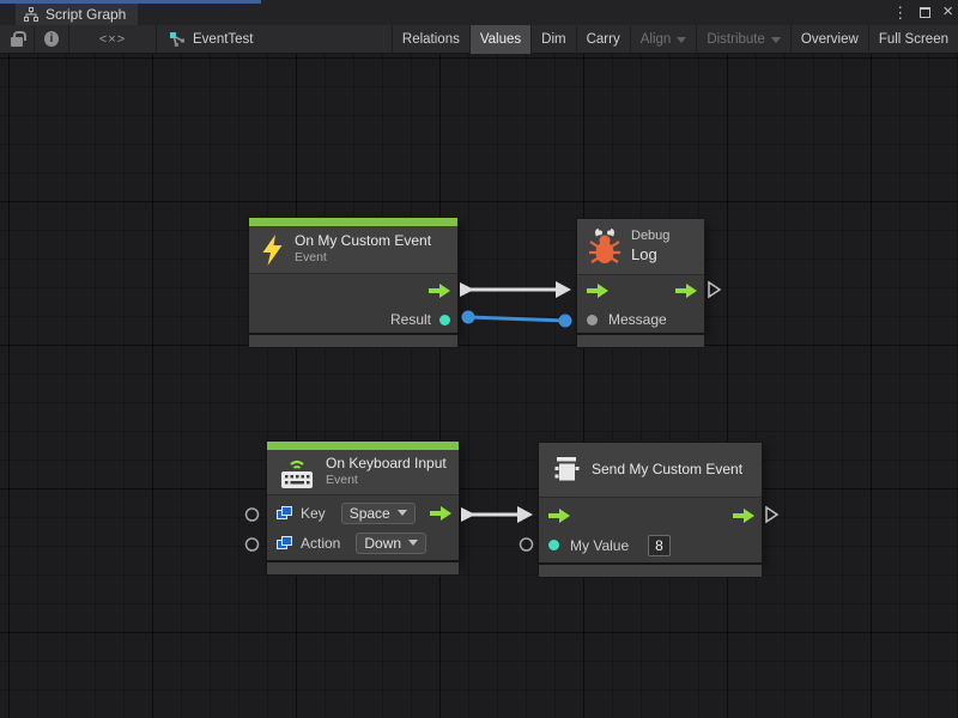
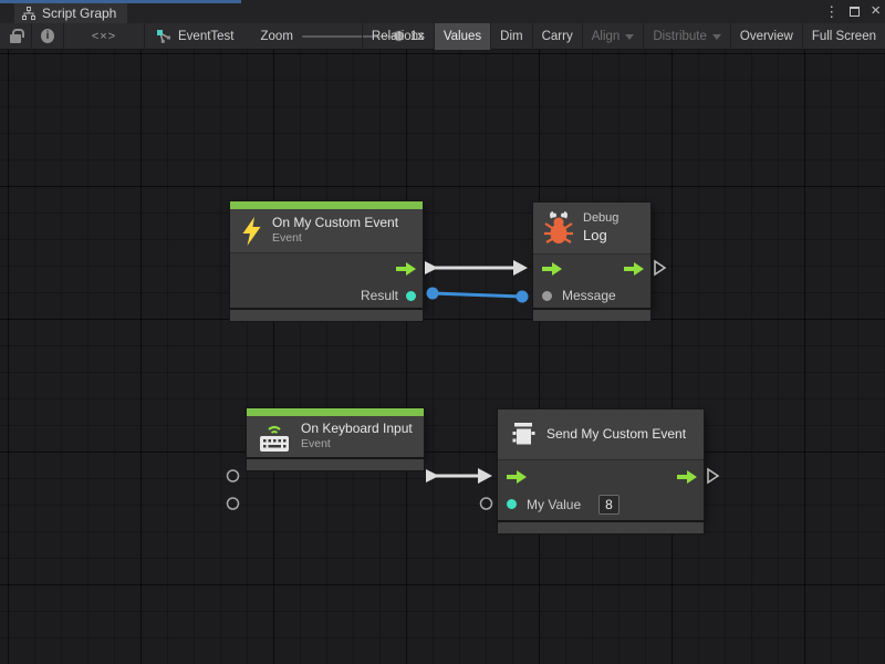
  Script Graph
  ⋮
  ×
  i
  <×>
  EventTest
+ Zoom
+ 1x
  Relations
  Values
  Dim
  Carry
  Align
  Distribute
  Overview
  Full Screen
  On My Custom Event
  Event
  Result
  Debug
  Log
  Message
  On Keyboard Input
  Event
- Key
- Space
- Action
- Down
  Send My Custom Event
  My Value
  8
